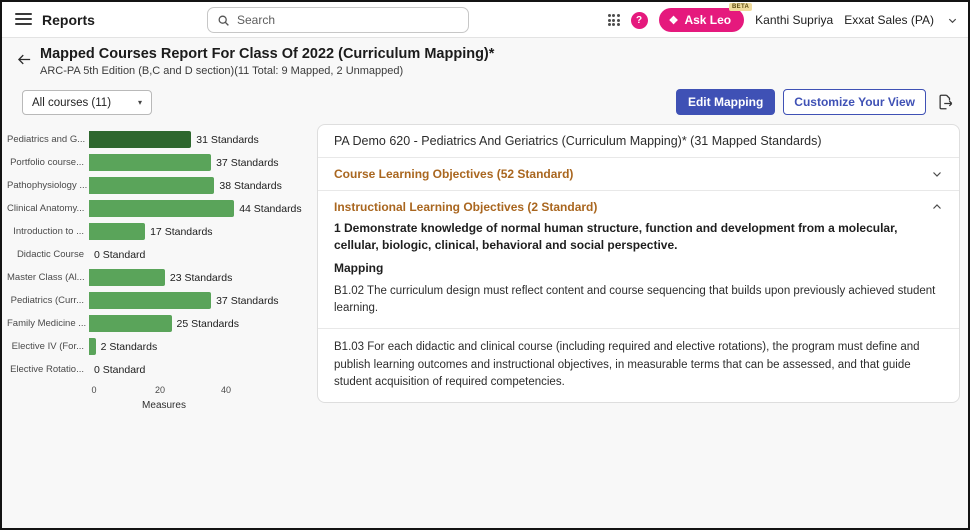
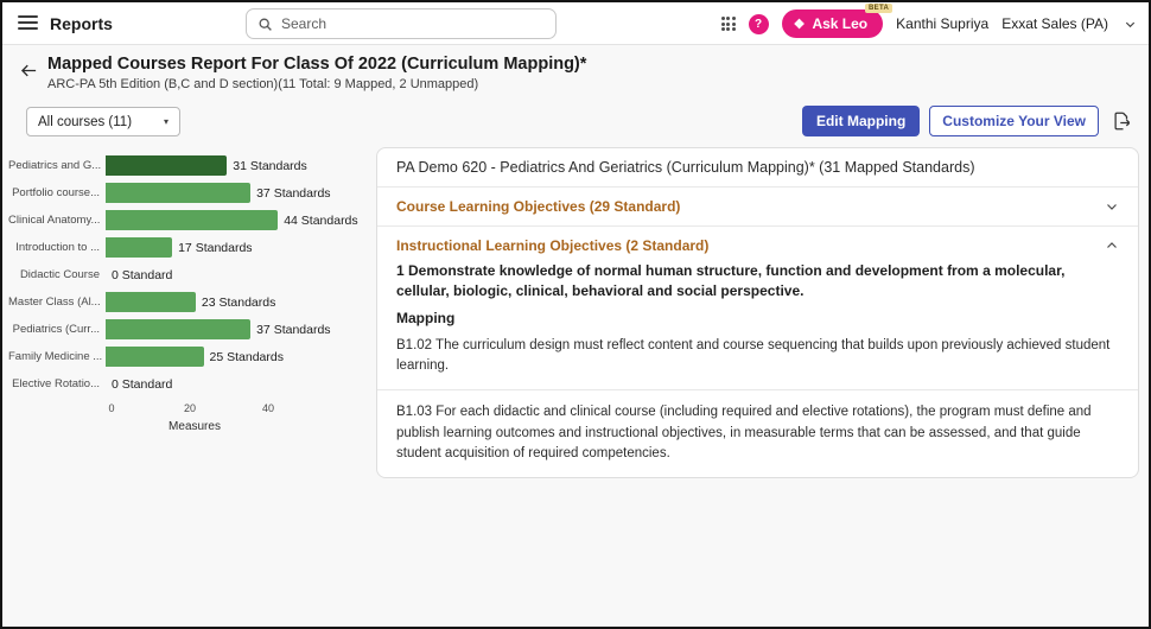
  Reports
  Search
  ?
  ❖
  Ask Leo
  Kanthi Supriya
  Exxat Sales (PA)
  Mapped Courses Report For Class Of 2022 (Curriculum Mapping)*
  ARC-PA 5th Edition (B,C and D section)(11 Total: 9 Mapped, 2 Unmapped)
  All courses (11)
  ▾
  Edit Mapping
  Customize Your View
  Pediatrics and G...
  31 Standards
  Portfolio course...
  37 Standards
- Pathophysiology ...
- 38 Standards
  Clinical Anatomy...
  44 Standards
  Introduction to ...
  17 Standards
  Didactic Course
  0 Standard
  Master Class (Al...
  23 Standards
  Pediatrics (Curr...
  37 Standards
  Family Medicine ...
  25 Standards
- Elective IV (For...
- 2 Standards
  Elective Rotatio...
  0 Standard
  Measures
  0
  20
  40
  PA Demo 620 - Pediatrics And Geriatrics (Curriculum Mapping)* (31 Mapped Standards)
- Course Learning Objectives (52 Standard)
+ Course Learning Objectives (29 Standard)
  Instructional Learning Objectives (2 Standard)
  1 Demonstrate knowledge of normal human structure, function and development from a molecular, cellular, biologic, clinical, behavioral and social perspective.
  Mapping
  B1.02 The curriculum design must reflect content and course sequencing that builds upon previously achieved student learning.
  B1.03 For each didactic and clinical course (including required and elective rotations), the program must define and publish learning outcomes and instructional objectives, in measurable terms that can be assessed, and that guide student acquisition of required competencies.
